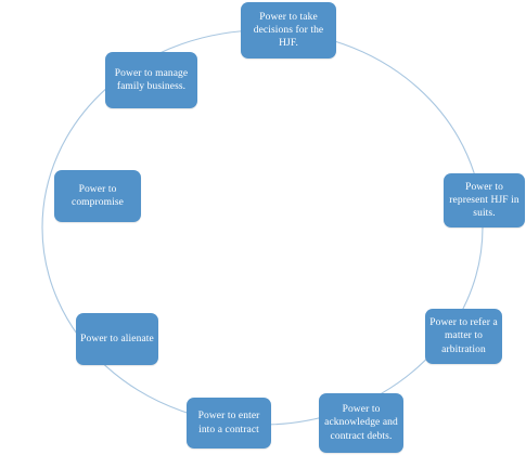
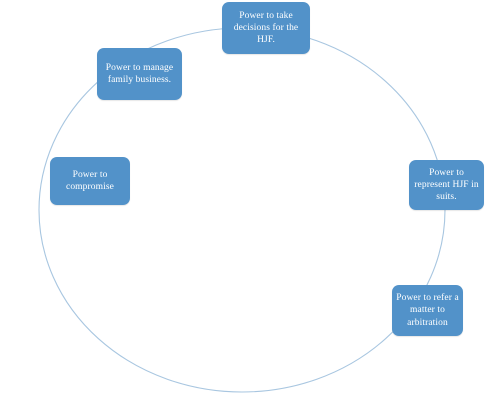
  Power to take decisions for the HJF.
  Power to represent HJF in suits.
  Power to refer a matter to arbitration
- Power to acknowledge and contract debts.
- Power to enter into a contract
- Power to alienate
  Power to compromise
  Power to manage family business.
